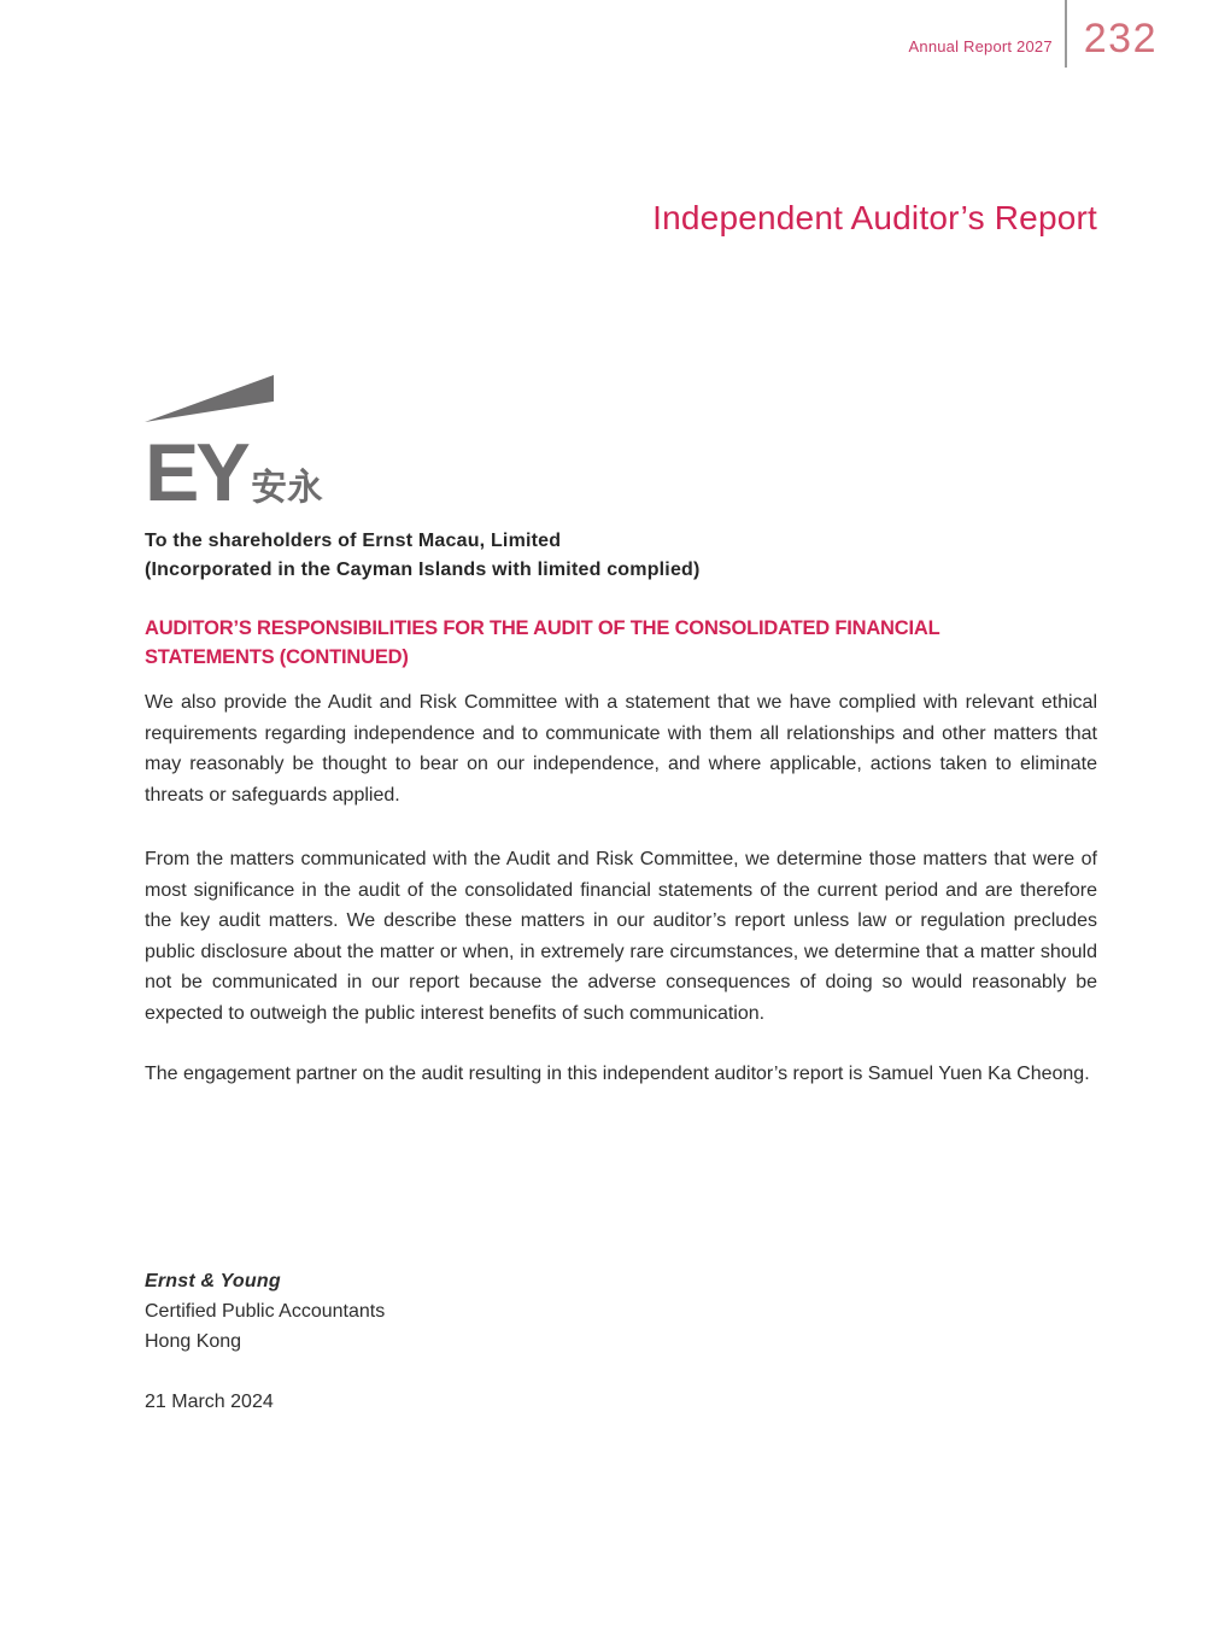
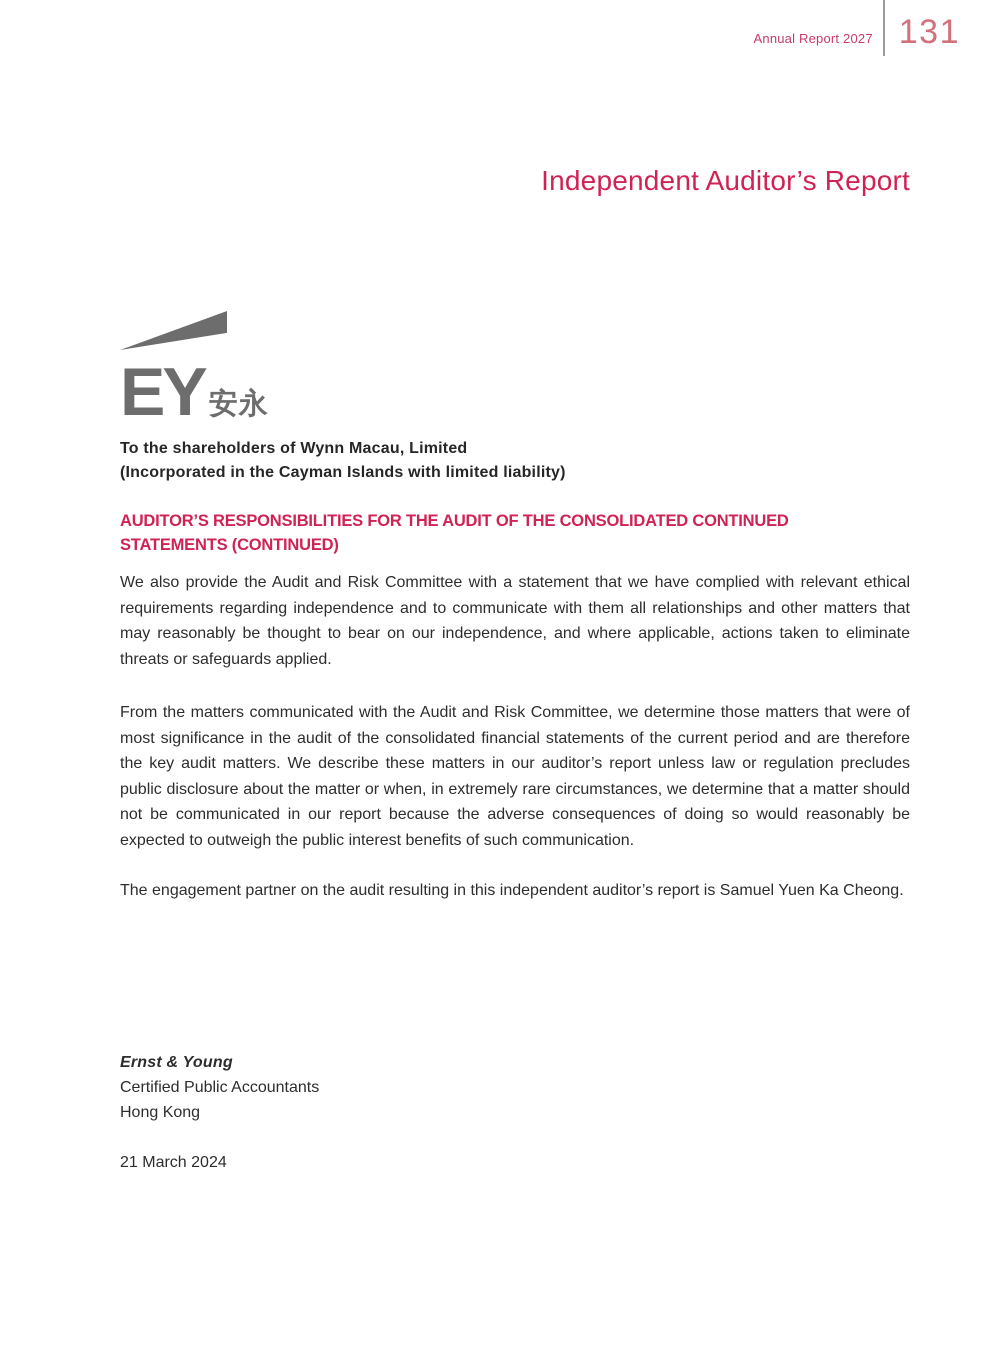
  Annual Report 2027
- 232
+ 131
  Independent Auditor’s Report
  EY
  安永
- To the shareholders of Ernst Macau, Limited
+ To the shareholders of Wynn Macau, Limited
- (Incorporated in the Cayman Islands with limited complied)
+ (Incorporated in the Cayman Islands with limited liability)
- AUDITOR’S RESPONSIBILITIES FOR THE AUDIT OF THE CONSOLIDATED FINANCIAL
+ AUDITOR’S RESPONSIBILITIES FOR THE AUDIT OF THE CONSOLIDATED CONTINUED
  STATEMENTS (CONTINUED)
  We also provide the Audit and Risk Committee with a statement that we have complied with relevant ethical requirements regarding independence and to communicate with them all relationships and other matters that may reasonably be thought to bear on our independence, and where applicable, actions taken to eliminate threats or safeguards applied.
  From the matters communicated with the Audit and Risk Committee, we determine those matters that were of most significance in the audit of the consolidated financial statements of the current period and are therefore the key audit matters. We describe these matters in our auditor’s report unless law or regulation precludes public disclosure about the matter or when, in extremely rare circumstances, we determine that a matter should not be communicated in our report because the adverse consequences of doing so would reasonably be expected to outweigh the public interest benefits of such communication.
  The engagement partner on the audit resulting in this independent auditor’s report is Samuel Yuen Ka Cheong.
  Ernst & Young
  Certified Public Accountants
  Hong Kong
  21 March 2024
